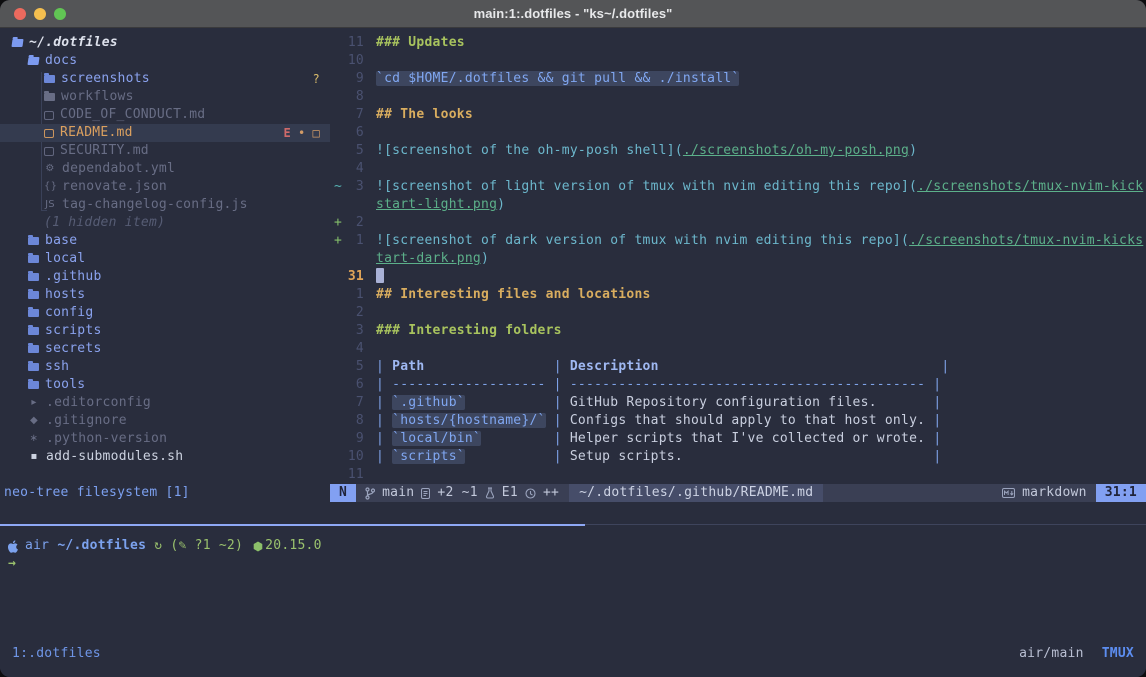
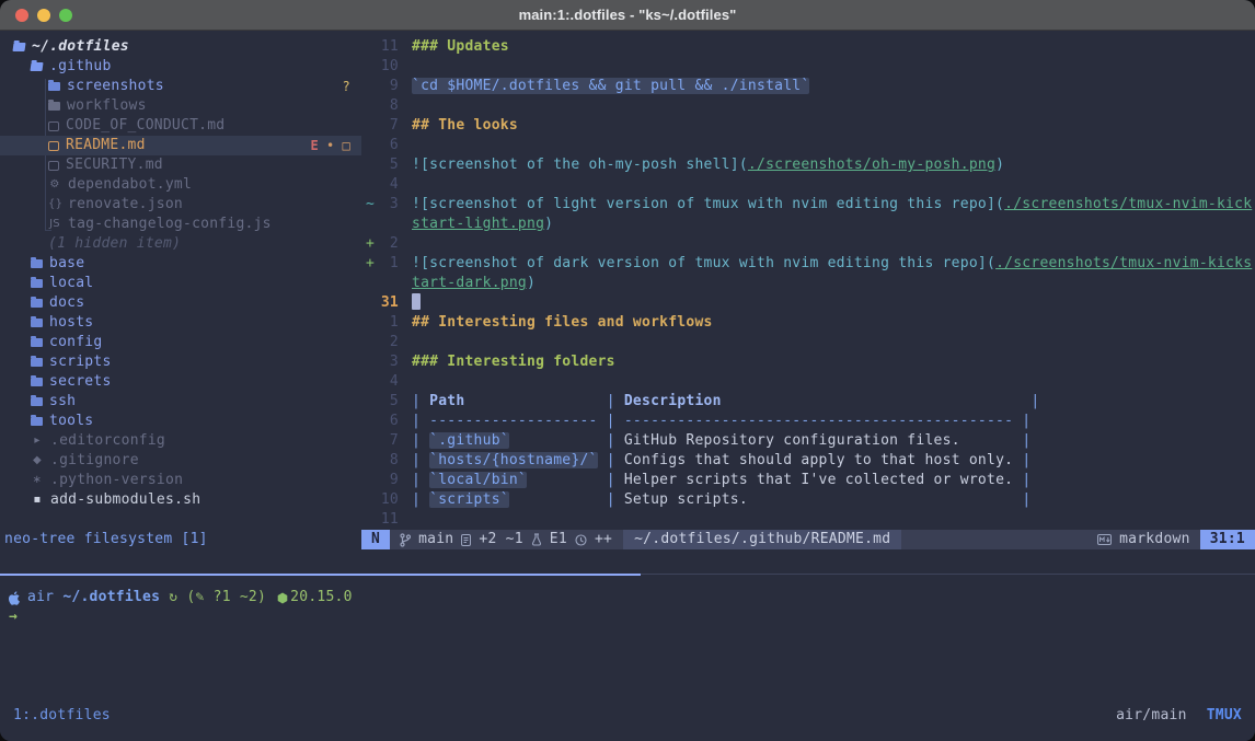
  main:1:.dotfiles - "ks~/.dotfiles"
  ~/.dotfiles
- docs
+ .github
  screenshots
  ?
  workflows
  CODE_OF_CONDUCT.md
  README.md
  E
  •
  □
  SECURITY.md
  ⚙
  dependabot.yml
  {}
  renovate.json
  JS
  tag-changelog-config.js
  (1 hidden item)
  base
  local
- .github
+ docs
  hosts
  config
  scripts
  secrets
  ssh
  tools
  ▸
  .editorconfig
  ◆
  .gitignore
  ∗
  .python-version
  ▪
  add-submodules.sh
  11
  ### Updates
  10
  9
  `cd $HOME/.dotfiles && git pull && ./install`
  8
  7
  ## The looks
  6
  5
  ![screenshot of the oh-my-posh shell](./screenshots/oh-my-posh.png)
  4
  ~
  3
  ![screenshot of light version of tmux with nvim editing this repo](./screenshots/tmux-nvim-kick
  start-light.png)
  +
  2
  +
  1
  ![screenshot of dark version of tmux with nvim editing this repo](./screenshots/tmux-nvim-kicks
  tart-dark.png)
  31
  1
- ## Interesting files and locations
+ ## Interesting files and workflows
  2
  3
  ### Interesting folders
  4
  5
  | Path | Description |
  6
  | ------------------- | -------------------------------------------- |
  7
  | `.github` | GitHub Repository configuration files. |
  8
  | `hosts/{hostname}/` | Configs that should apply to that host only. |
  9
  | `local/bin` | Helper scripts that I've collected or wrote. |
  10
  | `scripts` | Setup scripts. |
  11
  neo-tree filesystem [1]
  N
  main
  +2 ~1
  E1
  ++
  ~/.dotfiles/.github/README.md
  markdown
  31:1
  air
  ~/.dotfiles
  ↻
  (✎ ?1 ~2)
  20.15.0
  →
  1:.dotfiles
  air/main
  TMUX
